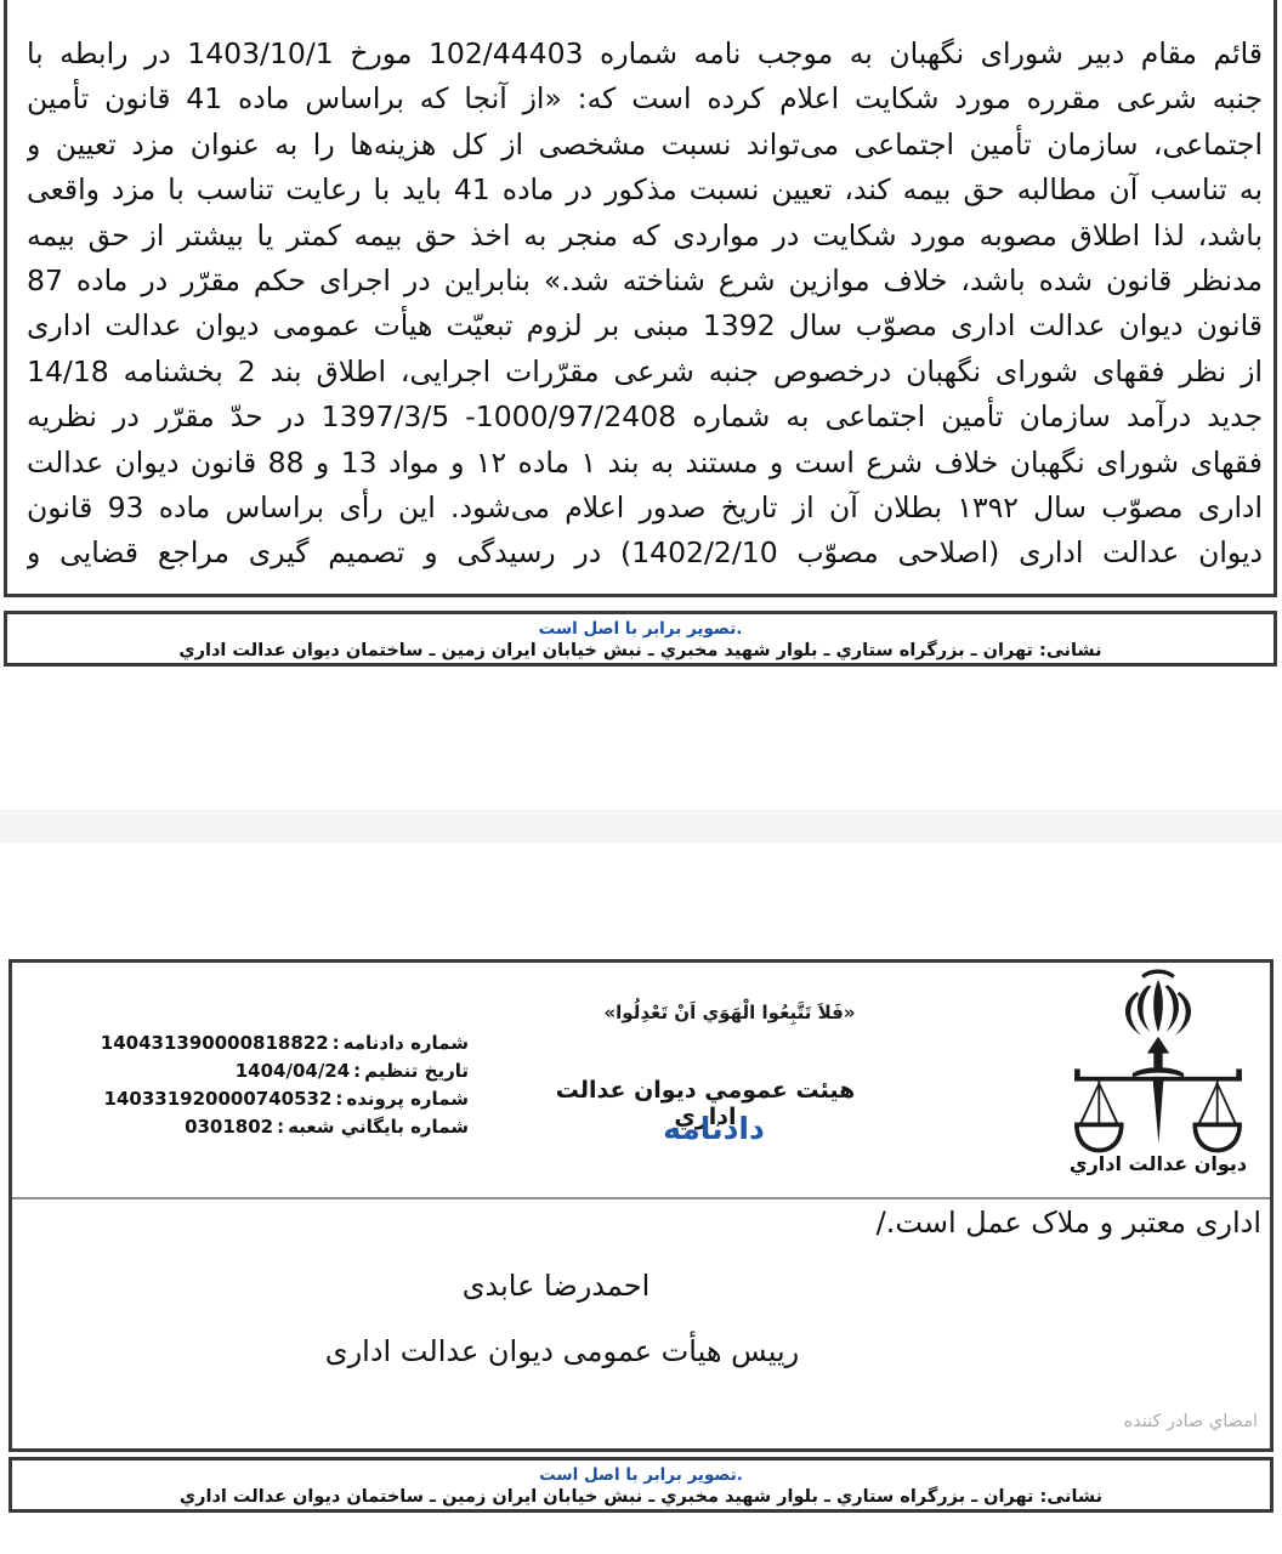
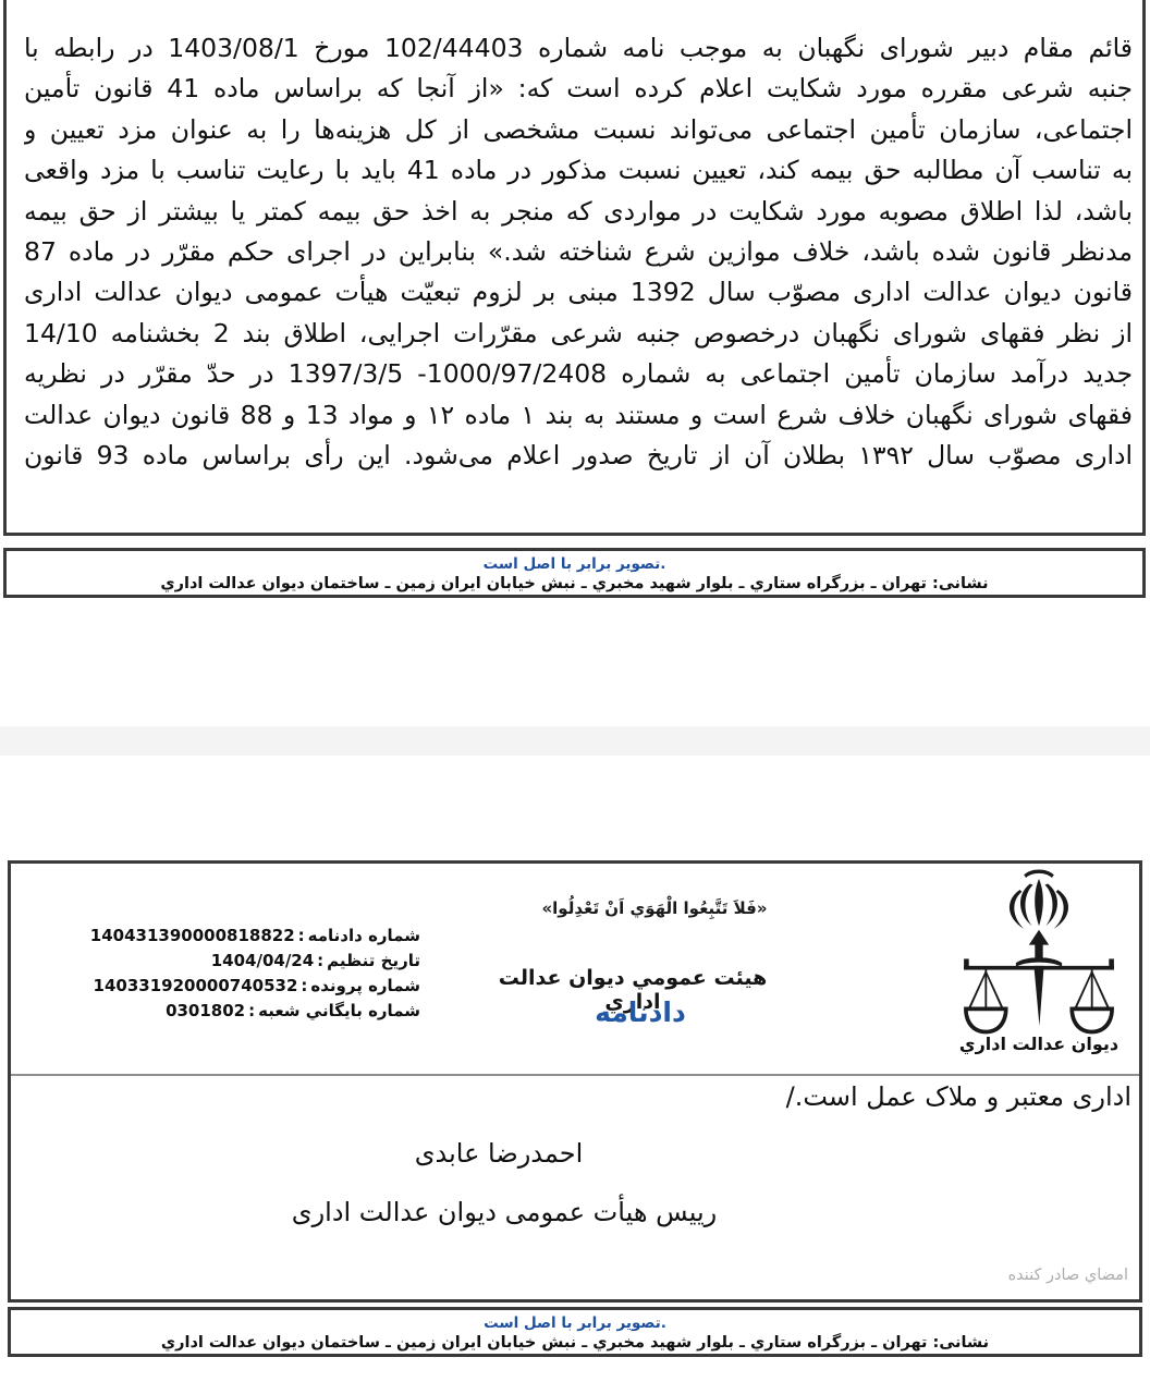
- قائم مقام دبیر شورای نگهبان به موجب نامه شماره 102/44403 مورخ 1403/10/1 در رابطه با
+ قائم مقام دبیر شورای نگهبان به موجب نامه شماره 102/44403 مورخ 1403/08/1 در رابطه با
  جنبه شرعی مقرره مورد شکایت اعلام کرده است که: «از آنجا که براساس ماده 41 قانون تأمین
  اجتماعی، سازمان تأمین اجتماعی می‌تواند نسبت مشخصی از کل هزینه‌ها را به عنوان مزد تعیین و
  به تناسب آن مطالبه حق بیمه کند، تعیین نسبت مذکور در ماده 41 باید با رعایت تناسب با مزد واقعی
  باشد، لذا اطلاق مصوبه مورد شکایت در مواردی که منجر به اخذ حق بیمه کمتر یا بیشتر از حق بیمه
  مدنظر قانون شده باشد، خلاف موازین شرع شناخته شد.» بنابراین در اجرای حکم مقرّر در ماده 87
  قانون دیوان عدالت اداری مصوّب سال 1392 مبنی بر لزوم تبعیّت هیأت عمومی دیوان عدالت اداری
- از نظر فقهای شورای نگهبان درخصوص جنبه شرعی مقرّرات اجرایی، اطلاق بند 2 بخشنامه 14/18
+ از نظر فقهای شورای نگهبان درخصوص جنبه شرعی مقرّرات اجرایی، اطلاق بند 2 بخشنامه 14/10
  جدید درآمد سازمان تأمین اجتماعی به شماره 1000/97/2408- 1397/3/5 در حدّ مقرّر در نظریه
  فقهای شورای نگهبان خلاف شرع است و مستند به بند ۱ ماده ۱۲ و مواد 13 و 88 قانون دیوان عدالت
  اداری مصوّب سال ۱۳۹۲ بطلان آن از تاریخ صدور اعلام می‌شود. این رأی براساس ماده 93 قانون
- دیوان عدالت اداری (اصلاحی مصوّب 1402/2/10) در رسیدگی و تصمیم گیری مراجع قضایی و
  تصویر برابر با اصل است.
  نشانی: تهران ـ بزرگراه ستاري ـ بلوار شهید مخبري ـ نبش خیابان ایران زمین ـ ساختمان دیوان عدالت اداري
  شماره دادنامه:140431390000818822
  تاريخ تنظيم:1404/04/24
  شماره پرونده:140331920000740532
  شماره بايگاني شعبه:0301802
  «فَلاَ تَتَّبِعُوا الْهَوَي اَنْ تَعْدِلُوا»
  هيئت عمومي ديوان عدالت اداري
  دادنامه
  ديوان عدالت اداري
  اداری معتبر و ملاک عمل است./
  احمدرضا عابدی
  رییس هیأت عمومی دیوان عدالت اداری
  امضاي صادر كننده
  تصویر برابر با اصل است.
  نشانی: تهران ـ بزرگراه ستاري ـ بلوار شهید مخبري ـ نبش خیابان ایران زمین ـ ساختمان دیوان عدالت اداري
